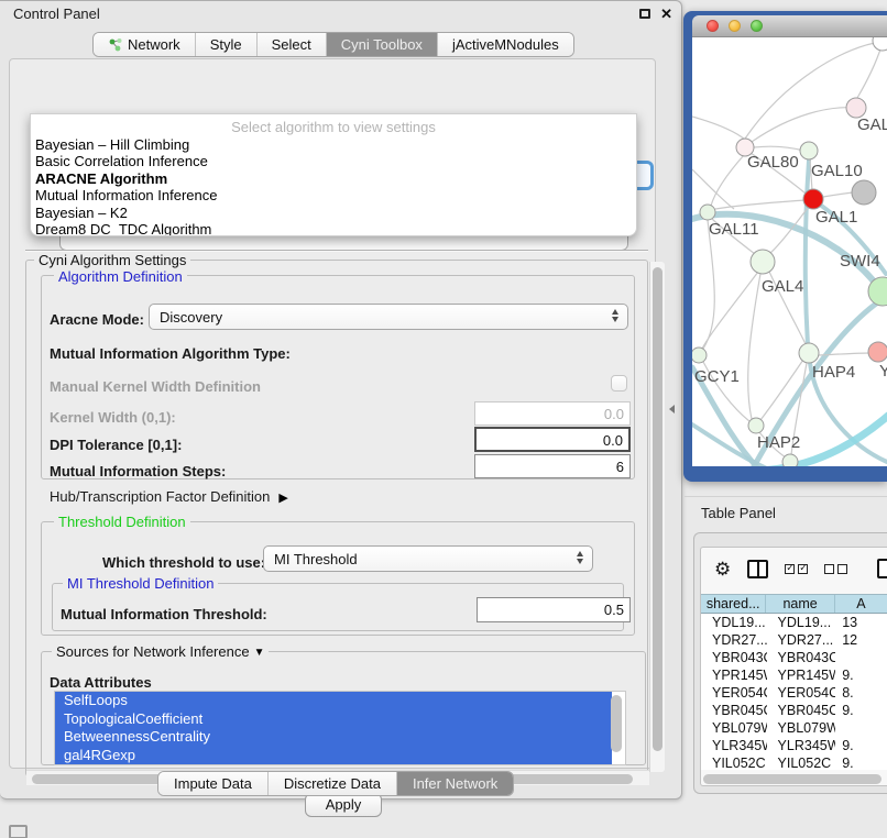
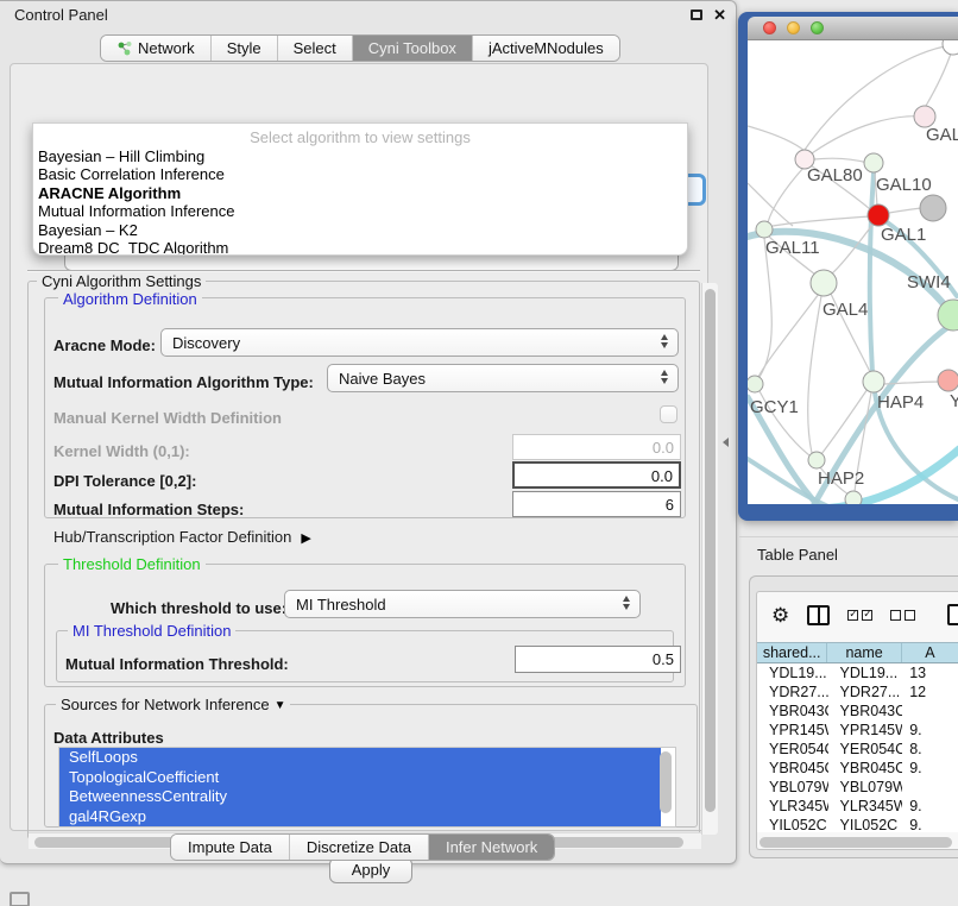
  Control Panel
  ✕
  Network
  Style
  Select
  Cyni Toolbox
  jActiveMNodules
  Select algorithm to view settings
  Bayesian – Hill Climbing
  Basic Correlation Inference
  ARACNE Algorithm
  Mutual Information Inference
  Bayesian – K2
  Dream8 DC_TDC Algorithm
  Cyni Algorithm Settings
  Algorithm Definition
  Aracne Mode:
  Discovery
  Mutual Information Algorithm Type:
+ Naive Bayes
  Manual Kernel Width Definition
  Kernel Width (0,1):
  0.0
- DPI Tolerance [0,1]:
+ DPI Tolerance [0,2]:
  0.0
  Mutual Information Steps:
  6
  Hub/Transcription Factor Definition ▶
  Threshold Definition
  Which threshold to use
  MI Threshold
  MI Threshold Definition
  Mutual Information Threshold:
  0.5
  Sources for Network Inference ▼
  Data Attributes
  SelfLoops
  TopologicalCoefficient
  BetweennessCentrality
  gal4RGexp
  Apply
  Impute Data
  Discretize Data
  Infer Network
  GAL
  GAL80
  GAL10
  GAL1
  GAL11
  GAL4
  SWI4
  GCY1
  HAP4
  Y
  HAP2
  Table Panel
  ⚙
  shared...
  name
  A
  YDL19...
  YDL19...
  13
  YDR27...
  YDR27...
  12
  YBR043
  YBR043C
  YPR145
  YPR145W
  9.
  YER054
  YER054C
  8.
  YBR045
  YBR045C
  9.
  YBL079
  YBL079W
  YLR345
  YLR345W
  9.
  YIL052C
  YIL052C
  9.
